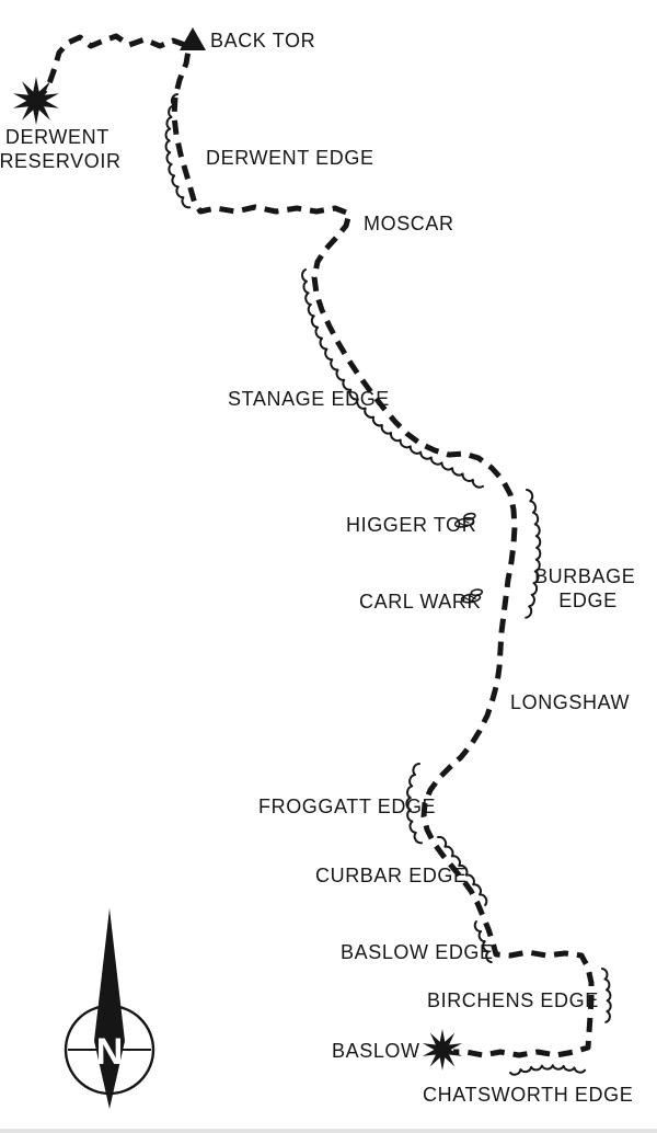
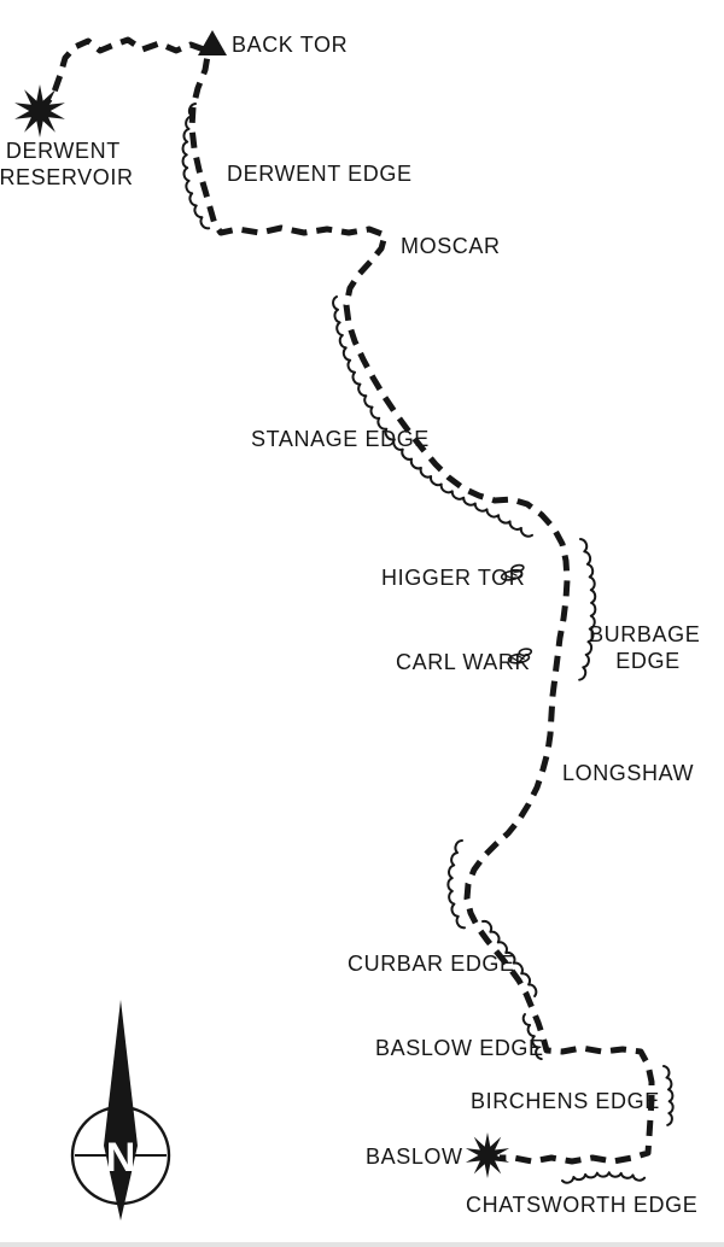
  BACK TOR
  DERWENT RESERVOIR
  DERWENT EDGE
  MOSCAR
  STANAGE EDGE
  HIGGER TOR
  BURBAGE EDGE
  CARL WARK
  LONGSHAW
- FROGGATT EDGE
  CURBAR EDGE
  BASLOW EDGE
  BIRCHENS EDGE
  BASLOW
  CHATSWORTH EDGE
  N
